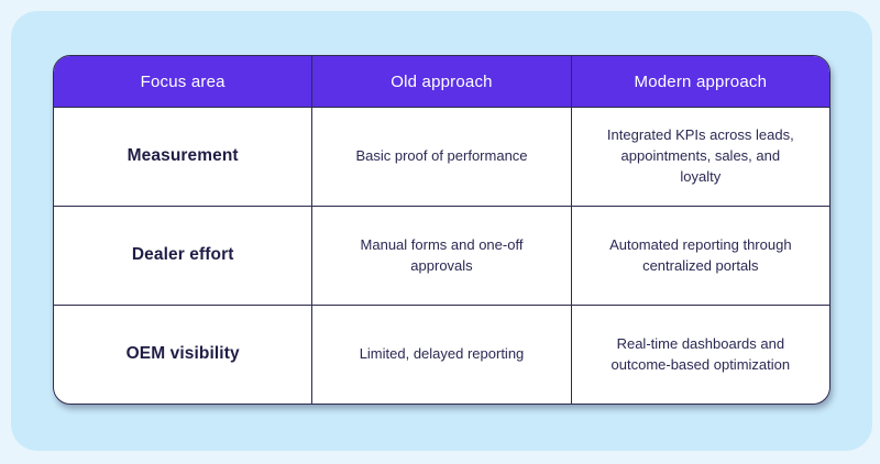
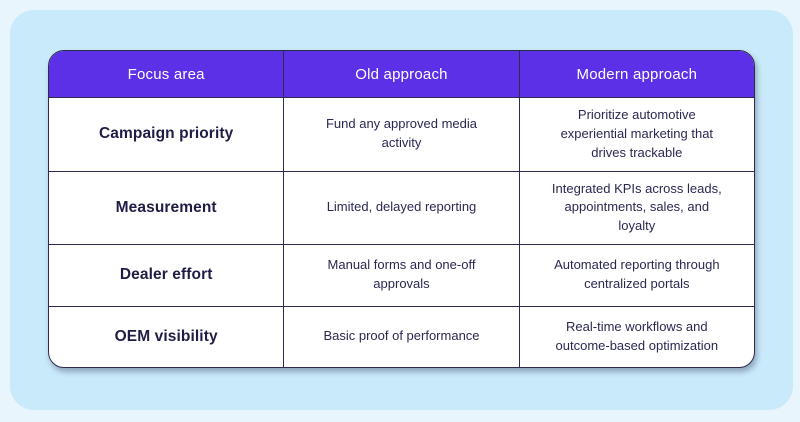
  Focus area
  Old approach
  Modern approach
+ Campaign priority
+ Fund any approved media activity
+ Prioritize automotive experiential marketing that drives trackable
  Measurement
- Basic proof of performance
+ Limited, delayed reporting
  Integrated KPIs across leads, appointments, sales, and loyalty
  Dealer effort
  Manual forms and one-off approvals
  Automated reporting through centralized portals
  OEM visibility
- Limited, delayed reporting
+ Basic proof of performance
- Real-time dashboards and outcome-based optimization
+ Real-time workflows and outcome-based optimization
